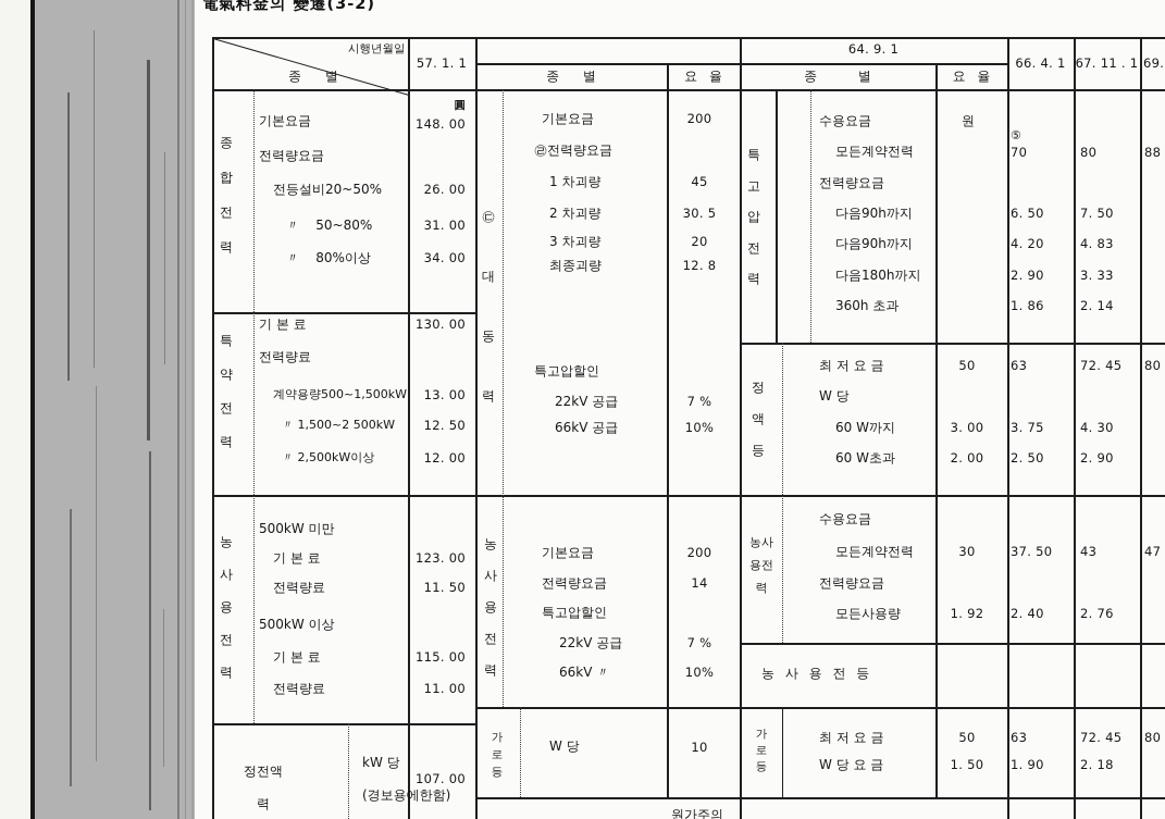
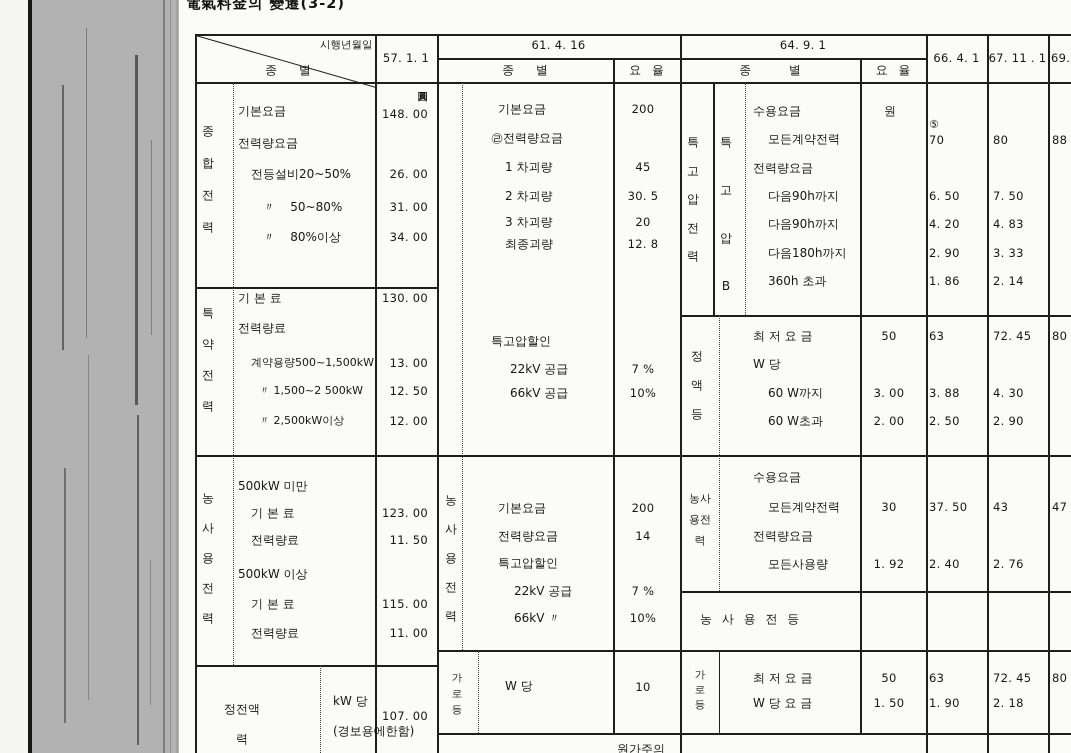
  電氣料金의 變遷(3-2)
  시행년월일
  종 별
  57. 1. 1
+ 61. 4. 16
  종 별
  요 율
  64. 9. 1
  종 별
  요 율
  66. 4. 1
  67. 11 . 1
  69.
  종합전력
  기본요금
  전력량요금
  전등설비20~50%
  〃 50~80%
  〃 80%이상
  특약전력
  기 본 료
  전력량료
  계약용량500~1,500kW
  〃 1,500~2 500kW
  〃 2,500kW이상
  농사용전력
  500kW 미만
  기 본 료
  전력량료
  500kW 이상
  기 본 료
  전력량료
  정전액력
  kW 당
  (경보용에한함)
  圓
  148. 00
  26. 00
  31. 00
  34. 00
  130. 00
  13. 00
  12. 50
  12. 00
  123. 00
  11. 50
  115. 00
  11. 00
  107. 00
- ㉢대동력
  기본요금
  ㉣전력량요금
  1 차괴량
  2 차괴량
  3 차괴량
  최종괴량
  특고압할인
  22kV 공급
  66kV 공급
  200
  45
  30. 5
  20
  12. 8
  7 %
  10%
  농사용전력
  기본요금
  전력량요금
  특고압할인
  22kV 공급
  66kV 〃
  200
  14
  7 %
  10%
  가로등
  W 당
  10
  원가주의
  특고압전력
+ 특고압B
  수용요금
  모든계약전력
  전력량요금
  다음90h까지
  다음90h까지
  다음180h까지
  360h 초과
  원
  정액등
  최 저 요 금
  W 당
  60 W까지
  60 W초과
  농사용전력
  수용요금
  모든계약전력
  전력량요금
  모든사용량
  농 사 용 전 등
  가로등
  최 저 요 금
  W 당 요 금
  ⑤
  70
  6. 50
  4. 20
  2. 90
  1. 86
  80
  7. 50
  4. 83
  3. 33
  2. 14
  88
  50
  3. 00
  2. 00
  63
- 3. 75
+ 3. 88
  2. 50
  72. 45
  4. 30
  2. 90
  80
  30
  1. 92
  37. 50
  2. 40
  43
  2. 76
  47
  50
  1. 50
  63
  1. 90
  72. 45
  2. 18
  80
